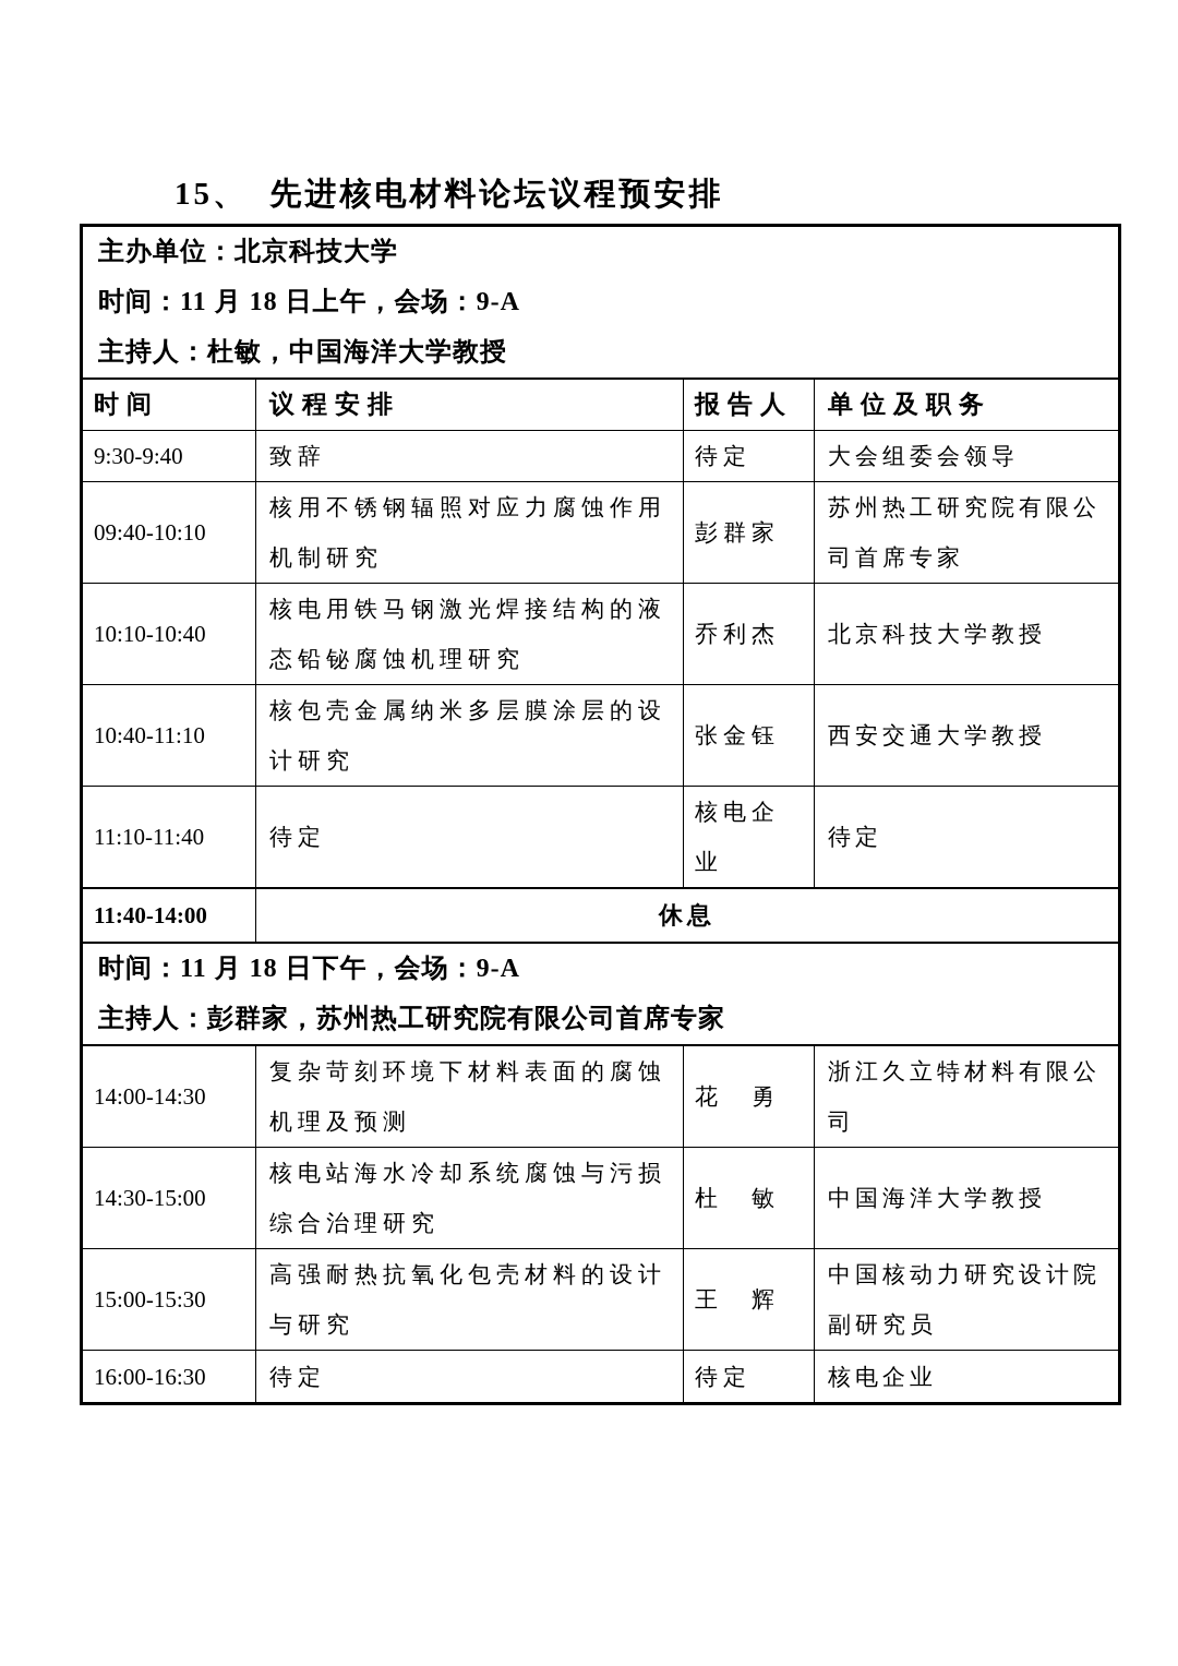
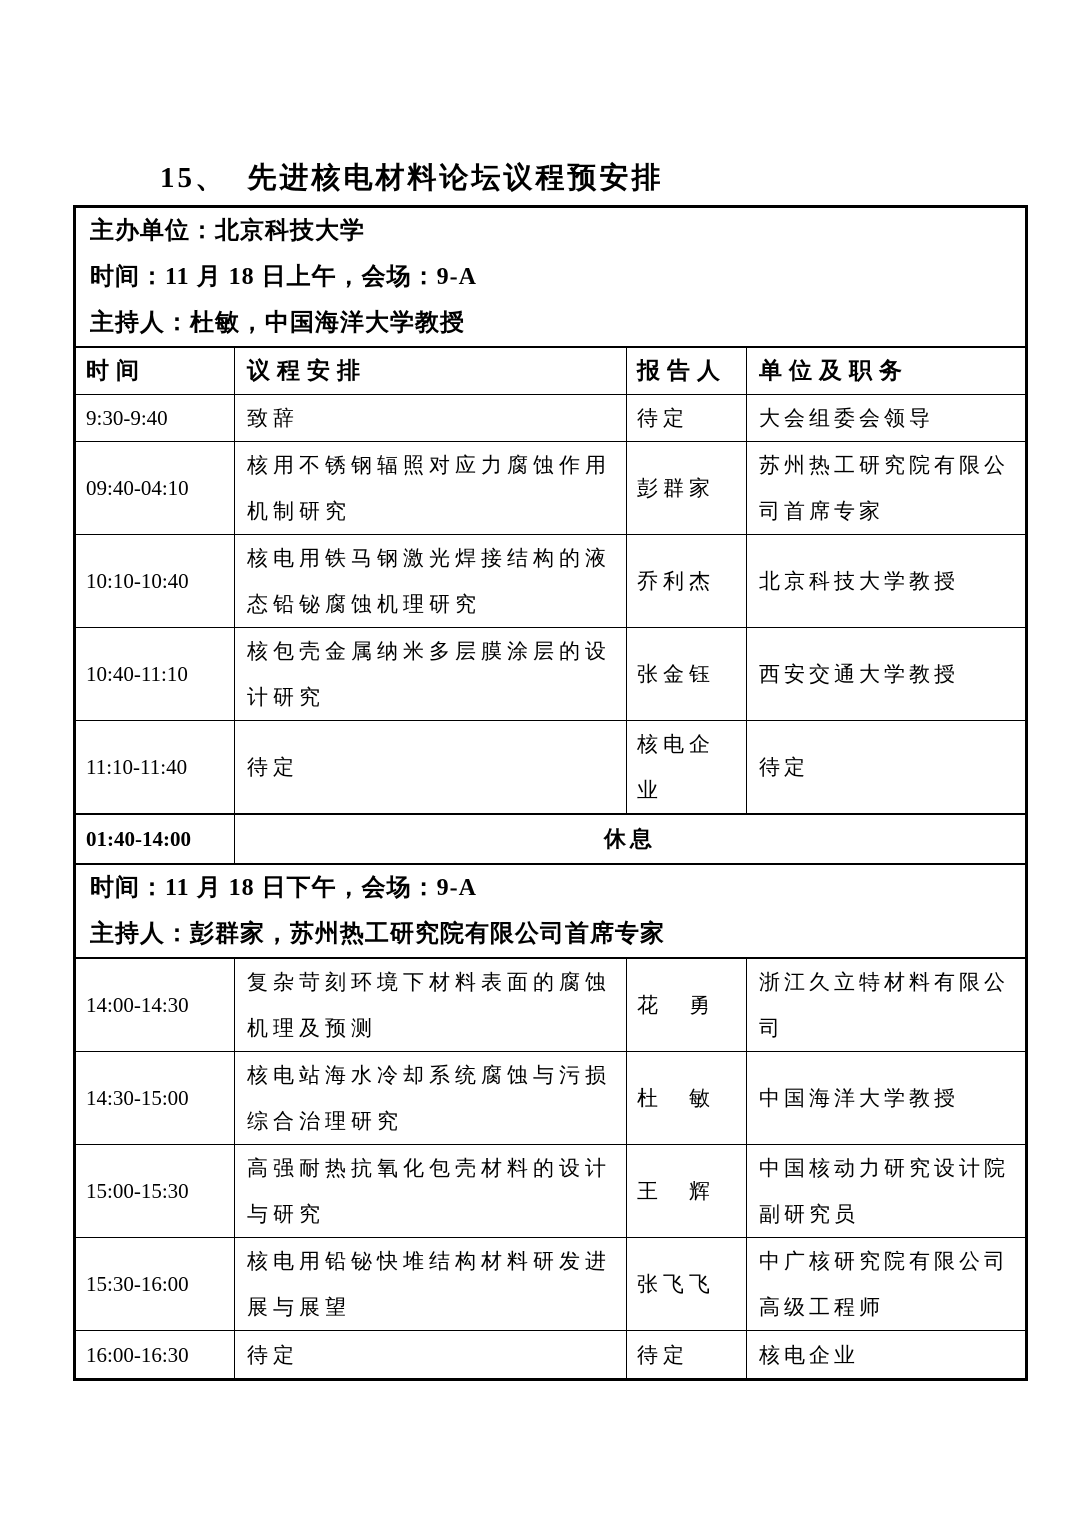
  15、 先进核电材料论坛议程预安排
  主办单位：北京科技大学 时间：11 月 18 日上午，会场：9-A 主持人：杜敏，中国海洋大学教授
  时间	议程安排	报告人	单位及职务
  9:30-9:40	致辞	待定	大会组委会领导
- 09:40-10:10	核用不锈钢辐照对应力腐蚀作用机制研究	彭群家	苏州热工研究院有限公司首席专家
+ 09:40-04:10	核用不锈钢辐照对应力腐蚀作用机制研究	彭群家	苏州热工研究院有限公司首席专家
  10:10-10:40	核电用铁马钢激光焊接结构的液态铅铋腐蚀机理研究	乔利杰	北京科技大学教授
  10:40-11:10	核包壳金属纳米多层膜涂层的设计研究	张金钰	西安交通大学教授
  11:10-11:40	待定	核电企业	待定
- 11:40-14:00	休息
+ 01:40-14:00	休息
  时间：11 月 18 日下午，会场：9-A 主持人：彭群家，苏州热工研究院有限公司首席专家
  14:00-14:30	复杂苛刻环境下材料表面的腐蚀机理及预测	花 勇	浙江久立特材料有限公司
  14:30-15:00	核电站海水冷却系统腐蚀与污损综合治理研究	杜 敏	中国海洋大学教授
  15:00-15:30	高强耐热抗氧化包壳材料的设计与研究	王 辉	中国核动力研究设计院副研究员
+ 15:30-16:00	核电用铅铋快堆结构材料研发进展与展望	张飞飞	中广核研究院有限公司高级工程师
  16:00-16:30	待定	待定	核电企业
